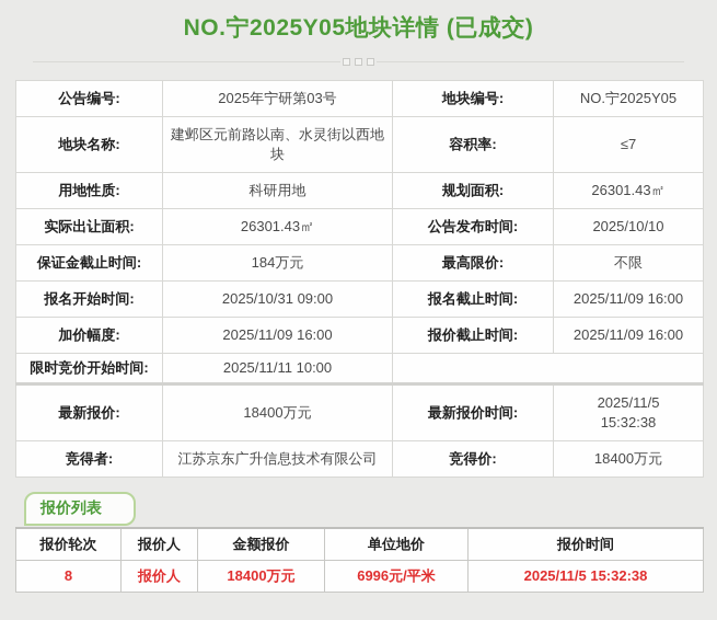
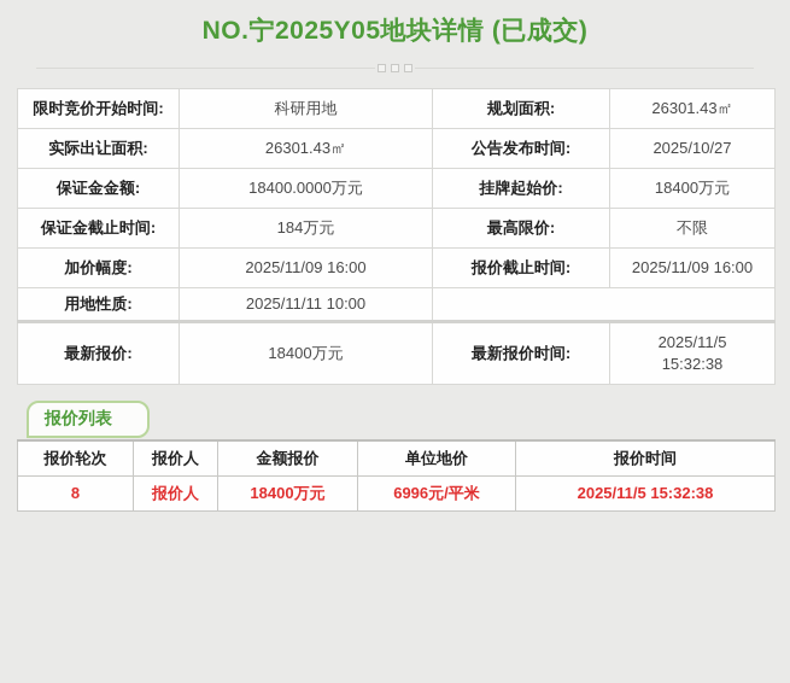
  NO.宁2025Y05地块详情 (已成交)
- 公告编号:	2025年宁研第03号	地块编号:	NO.宁2025Y05
- 地块名称:	建邺区元前路以南、水灵街以西地块	容积率:	≤7
- 用地性质:	科研用地	规划面积:	26301.43㎡
+ 限时竞价开始时间:	科研用地	规划面积:	26301.43㎡
- 实际出让面积:	26301.43㎡	公告发布时间:	2025/10/10
+ 实际出让面积:	26301.43㎡	公告发布时间:	2025/10/27
+ 保证金金额:	18400.0000万元	挂牌起始价:	18400万元
  保证金截止时间:	184万元	最高限价:	不限
- 报名开始时间:	2025/10/31 09:00	报名截止时间:	2025/11/09 16:00
  加价幅度:	2025/11/09 16:00	报价截止时间:	2025/11/09 16:00
- 限时竞价开始时间:	2025/11/11 10:00
+ 用地性质:	2025/11/11 10:00
  最新报价:	18400万元	最新报价时间:	2025/11/5 15:32:38
- 竞得者:	江苏京东广升信息技术有限公司	竞得价:	18400万元
  报价列表
  报价轮次	报价人	金额报价	单位地价	报价时间
  8	报价人	18400万元	6996元/平米	2025/11/5 15:32:38
